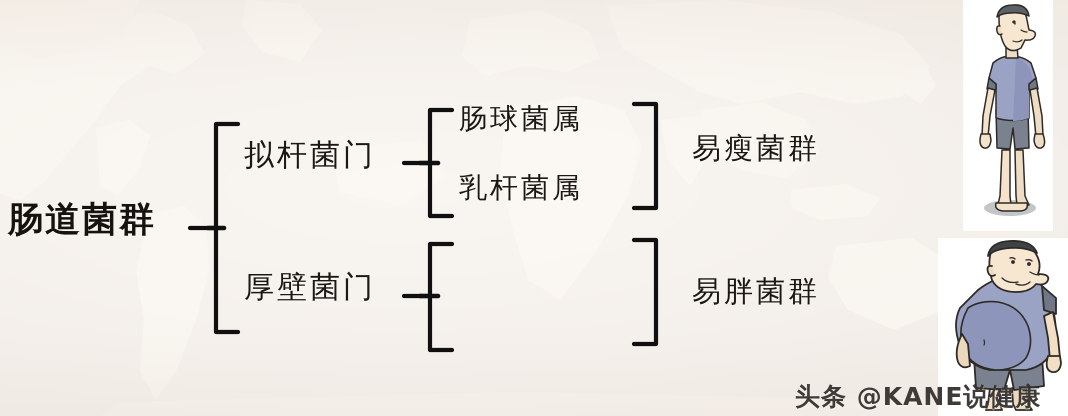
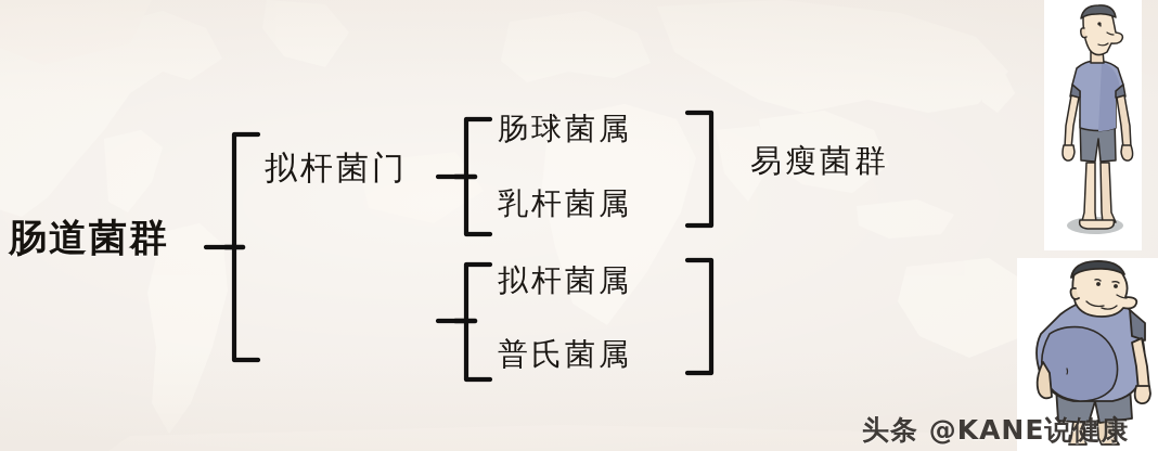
  肠道菌群
  拟杆菌门
- 厚壁菌门
  肠球菌属
  乳杆菌属
+ 拟杆菌属
+ 普氏菌属
  易瘦菌群
- 易胖菌群
  头条 @KANE说健康
